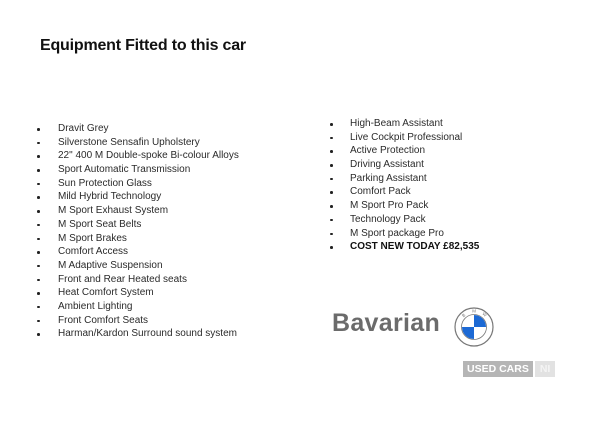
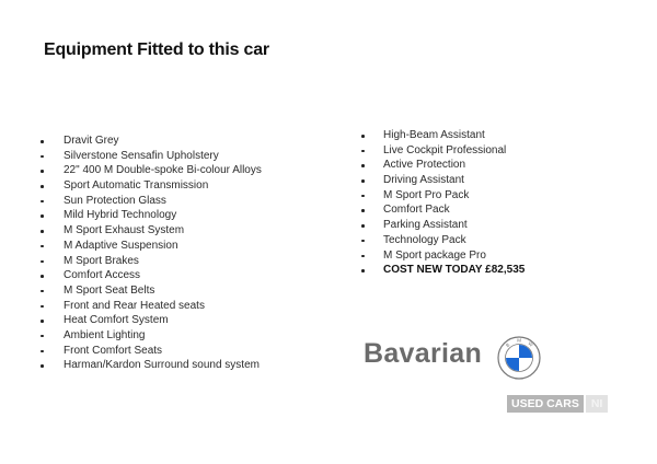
  Equipment Fitted to this car
  Dravit Grey
  Silverstone Sensafin Upholstery
  22" 400 M Double-spoke Bi-colour Alloys
  Sport Automatic Transmission
  Sun Protection Glass
  Mild Hybrid Technology
  M Sport Exhaust System
- M Sport Seat Belts
+ M Adaptive Suspension
  M Sport Brakes
  Comfort Access
- M Adaptive Suspension
+ M Sport Seat Belts
  Front and Rear Heated seats
  Heat Comfort System
  Ambient Lighting
  Front Comfort Seats
  Harman/Kardon Surround sound system
  High-Beam Assistant
  Live Cockpit Professional
  Active Protection
  Driving Assistant
- Parking Assistant
+ M Sport Pro Pack
  Comfort Pack
- M Sport Pro Pack
+ Parking Assistant
  Technology Pack
  M Sport package Pro
  COST NEW TODAY £82,535
  Bavarian
  USED CARS
